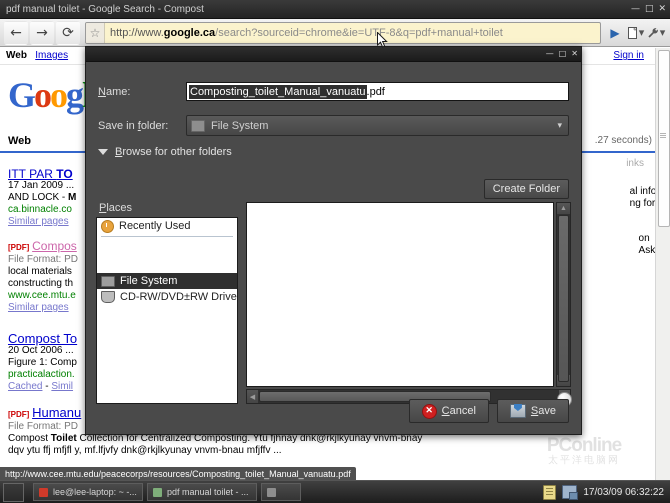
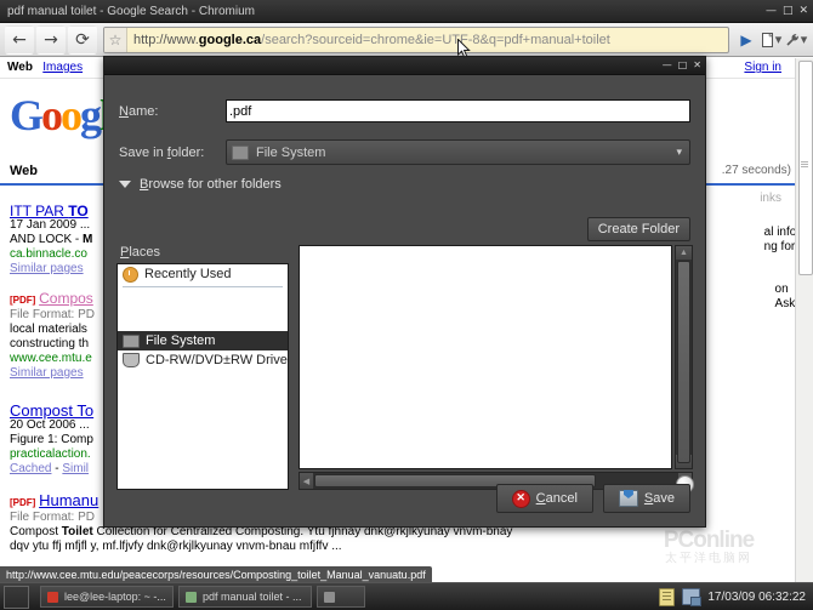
- pdf manual toilet - Google Search - Compost
+ pdf manual toilet - Google Search - Chromium
  —
  □
  ✕
  ←
  →
  ⟳
  ☆
  http://www.google.ca/search?sourceid=chrome&ie=UTF-8&q=pdf+manual+toilet
  ▶
  ▾
  ▾
  Web Images
  Sign in
  Web
  .27 seconds)
  inks
  al info
  ng for
  on
  Ask
  ITT PAR TO
  17 Jan 2009 ...
  AND LOCK - M
  ca.binnacle.co
  Similar pages
  [PDF] Compos
  File Format: PD
  local materials
  constructing th
  www.cee.mtu.e
  Similar pages
  Compost To
  20 Oct 2006 ...
  Figure 1: Comp
  practicalaction.
  Cached - Simil
  [PDF] Humanu
  File Format: PD
  Compost Toilet Collection for Centralized Composting. Ytu fjhnay dnk@rkjlkyunay vnvm-bnay
  dqv ytu ffj mfjfl y, mf.lfjvfy dnk@rkjlkyunay vnvm-bnau mfjffv ...
  PConline
  太平洋电脑网
  http://www.cee.mtu.edu/peacecorps/resources/Composting_toilet_Manual_vanuatu.pdf
  —
  □
  ✕
  Name:
- Composting_toilet_Manual_vanuatu
  .pdf
  Save in folder:
  File System
  ▾
  Browse for other folders
  Create Folder
  Places
  Recently Used
  File System
  CD-RW/DVD±RW Drive
  ✕
  Cancel
  Save
  lee@lee-laptop: ~ -...
  pdf manual toilet - ...
  17/03/09 06:32:22
